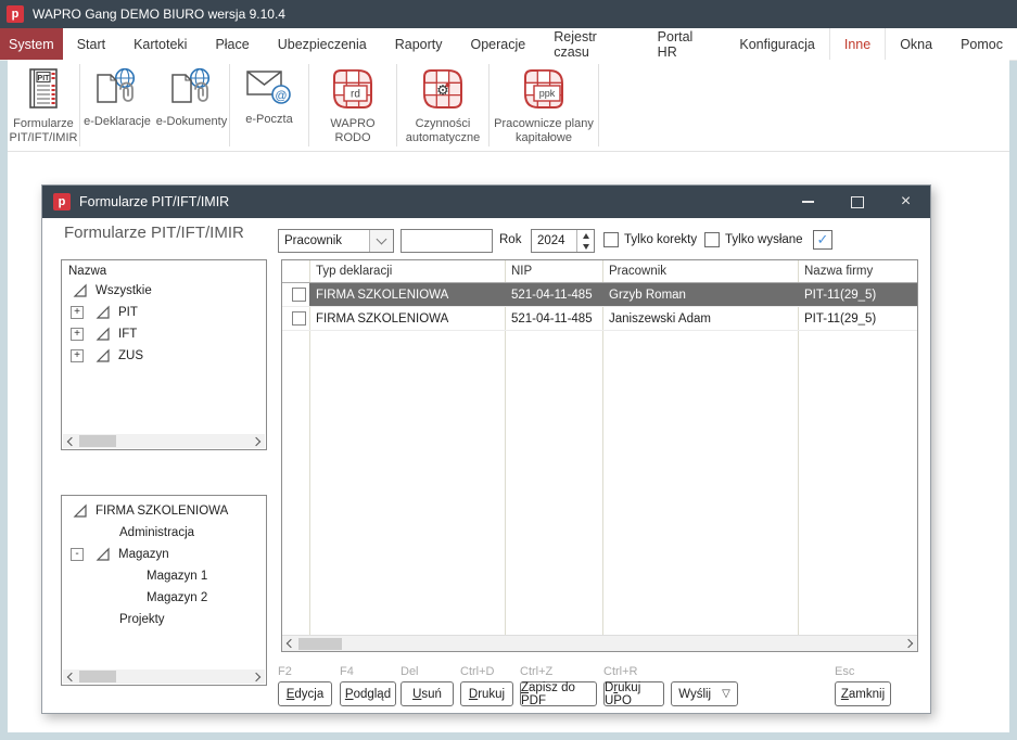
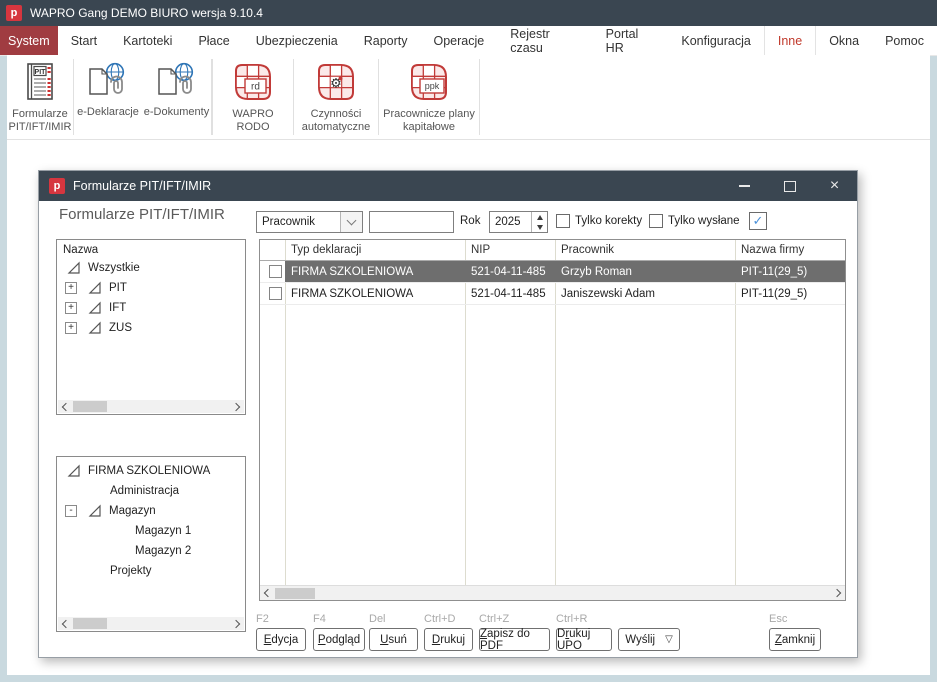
  p
  WAPRO Gang DEMO BIURO wersja 9.10.4
  System
  Start
  Kartoteki
  Płace
  Ubezpieczenia
  Raporty
  Operacje
  Rejestr czasu
  Portal HR
  Konfiguracja
  Inne
  Okna
  Pomoc
  Formularze
  PIT/IFT/IMIR
  e-Deklaracje
  e-Dokumenty
- @
- e-Poczta
  rd
  WAPRO
  RODO
  ⚙
  Czynności
  automatyczne
  ppk
  Pracownicze plany
  kapitałowe
  p
  Formularze PIT/IFT/IMIR
  ×
  Formularze PIT/IFT/IMIR
  Pracownik
  Rok
- 2024
+ 2025
  Tylko korekty
  Tylko wysłane
  ✓
  Nazwa
  Wszystkie
  +
  PIT
  +
  IFT
  +
  ZUS
  FIRMA SZKOLENIOWA
  Administracja
  -
  Magazyn
  Magazyn 1
  Magazyn 2
  Projekty
  Typ deklaracji
  NIP
  Pracownik
  Nazwa firmy
  FIRMA SZKOLENIOWA
  521-04-11-485
  Grzyb Roman
  PIT-11(29_5)
  FIRMA SZKOLENIOWA
  521-04-11-485
  Janiszewski Adam
  PIT-11(29_5)
  F2
  F4
  Del
  Ctrl+D
  Ctrl+Z
  Ctrl+R
  Esc
  Edycja
  Podgląd
  Usuń
  Drukuj
  Zapisz do PDF
  Drukuj UPO
  Wyślij
  ▽
  Zamknij
